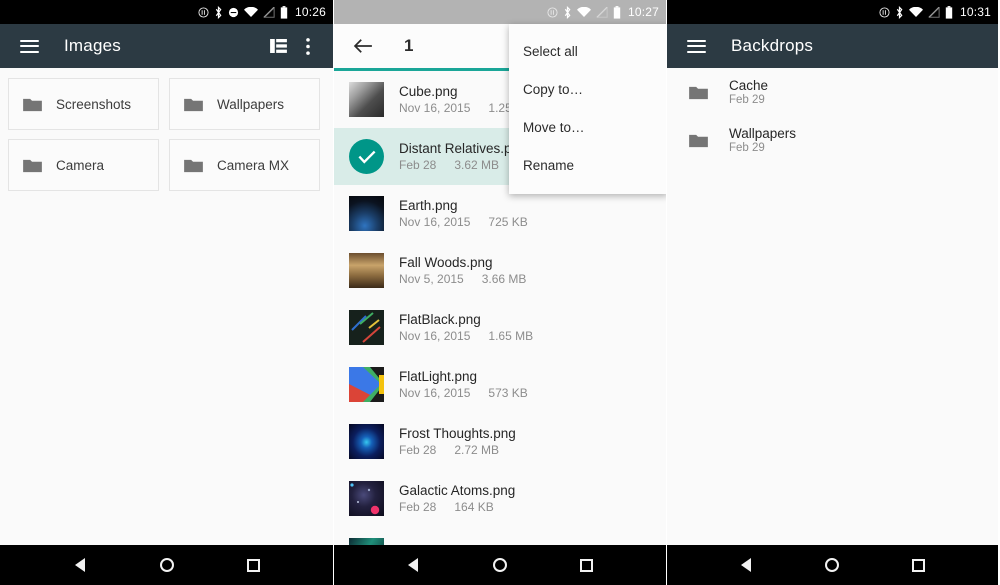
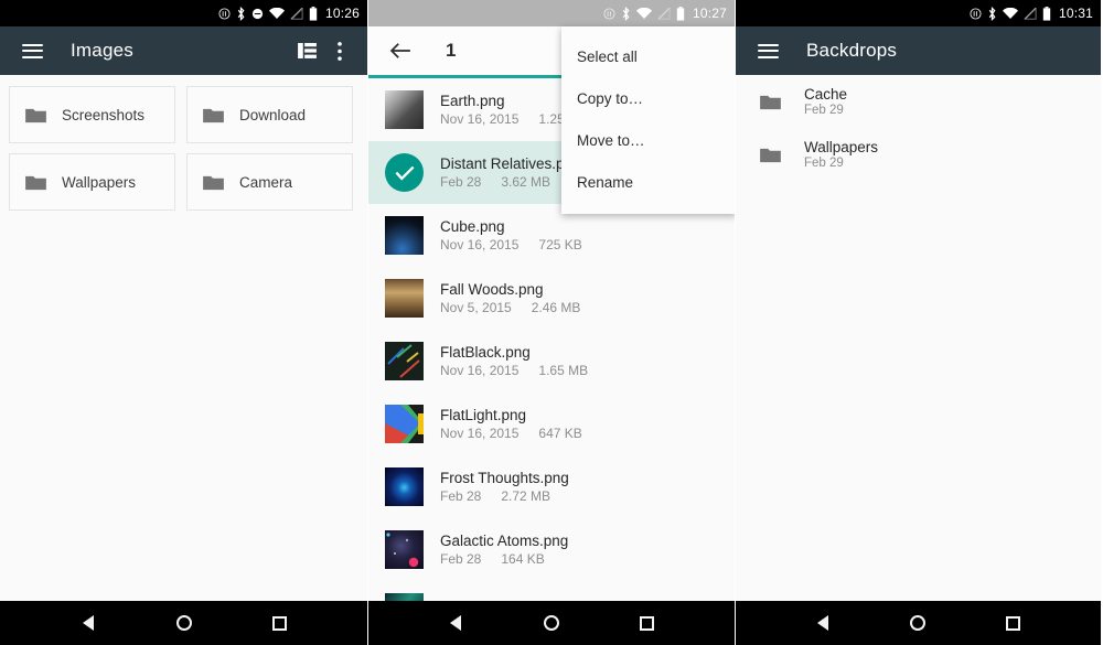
  10:26
  Images
  Screenshots
+ Download
  Wallpapers
  Camera
- Camera MX
  10:27
  1
- Cube.png
+ Earth.png
  Nov 16, 2015
  Distant Relatives.p
  Feb 28
  3.62 MB
- Earth.png
+ Cube.png
  Nov 16, 2015
  725 KB
  Fall Woods.png
  Nov 5, 2015
- 3.66 MB
+ 2.46 MB
  FlatBlack.png
  Nov 16, 2015
  1.65 MB
  FlatLight.png
  Nov 16, 2015
- 573 KB
+ 647 KB
  Frost Thoughts.png
  Feb 28
  2.72 MB
  Galactic Atoms.png
  Feb 28
  164 KB
  Select all
  Copy to…
  Move to…
  Rename
  10:31
  Backdrops
  Cache
  Feb 29
  Wallpapers
  Feb 29
